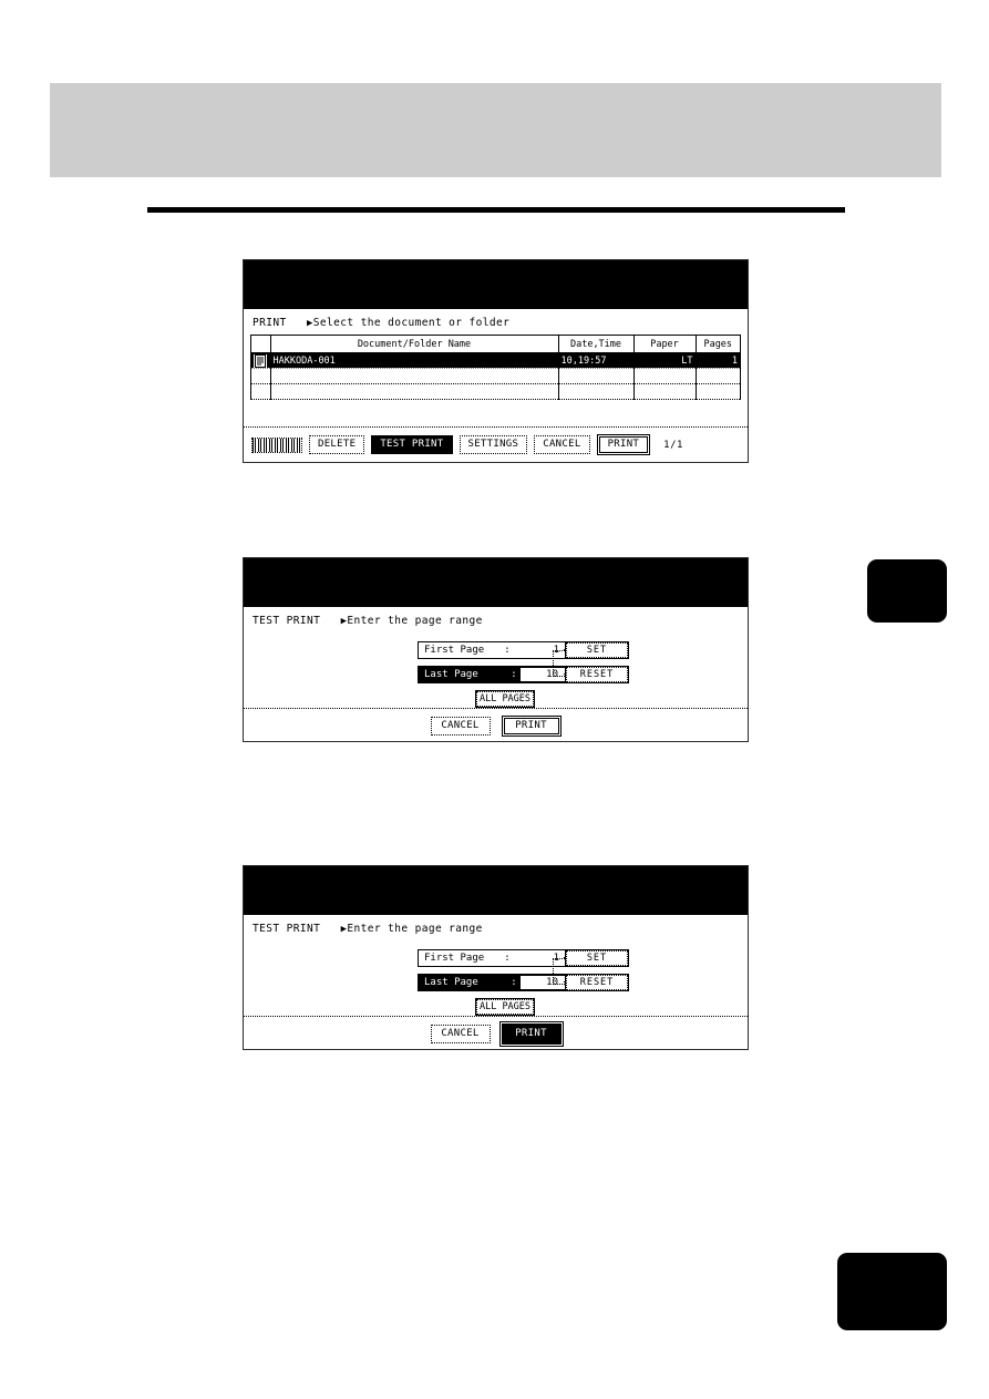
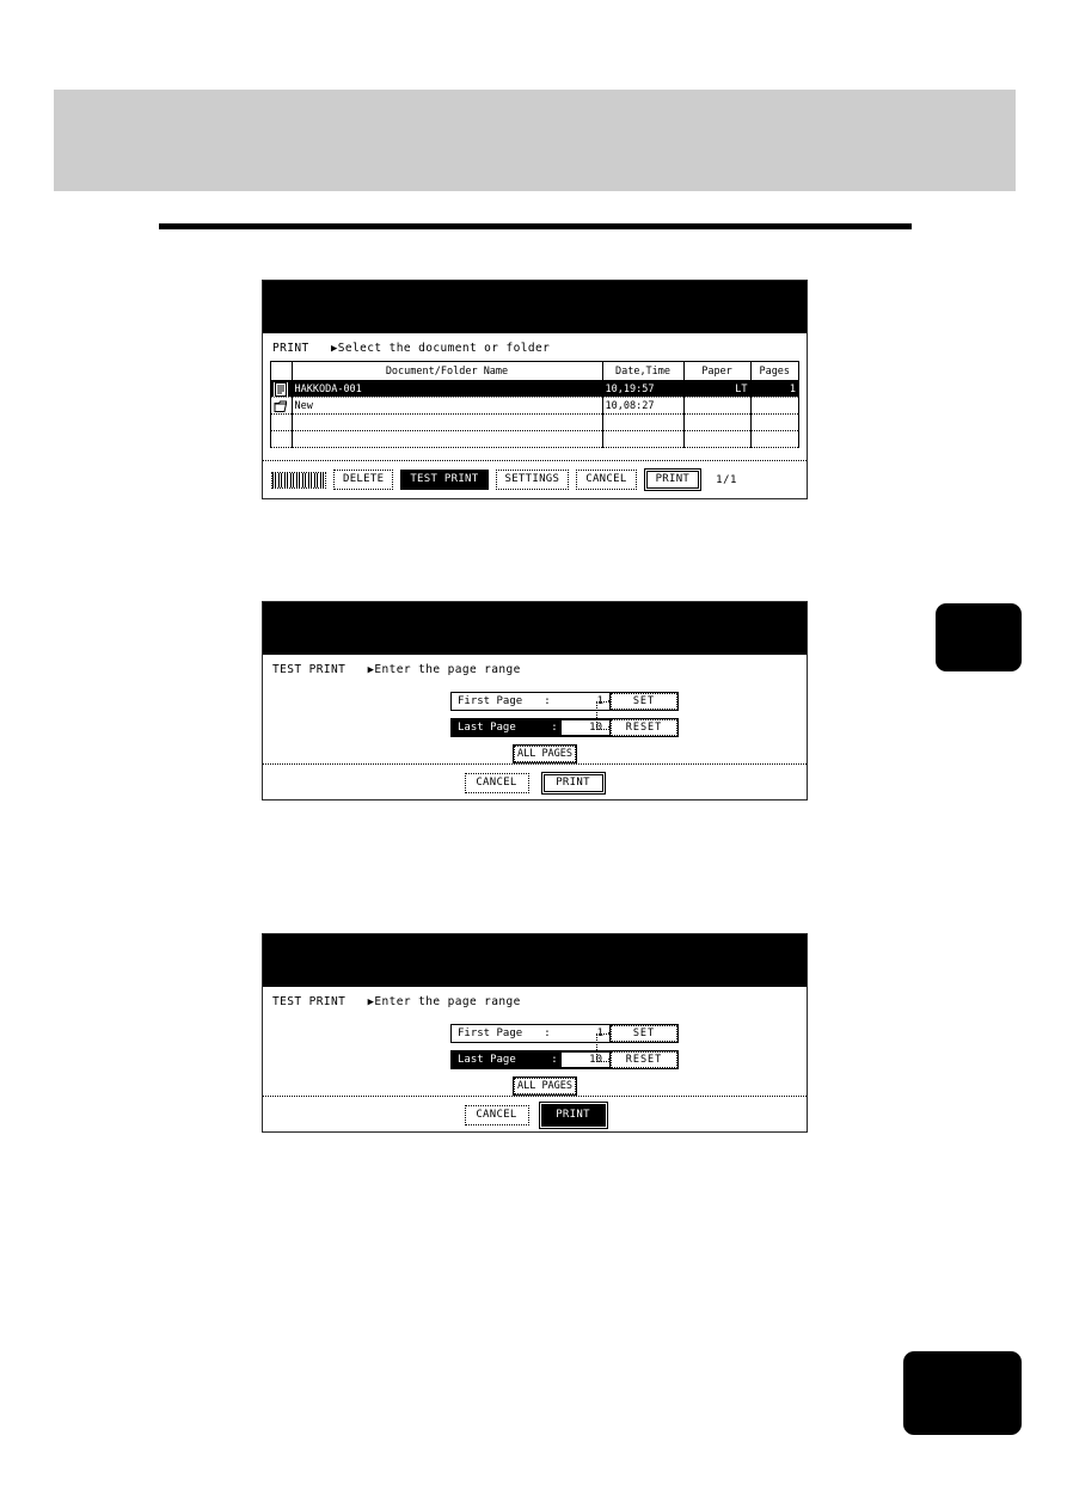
  PRINT ▶Select the document or folder
  	Document/Folder Name	Date,Time	Paper	Pages
  	HAKKODA-001	10,19:57	LT	1
+ 	New	10,08:27
  DELETE
  TEST PRINT
  SETTINGS
  CANCEL
  PRINT
  1/1
  TEST PRINT ▶Enter the page range
  First Page
  :
  1
  Last Page
  :
  10
  SET
  RESET
  ALL PAGES
  CANCEL
  PRINT
  TEST PRINT ▶Enter the page range
  First Page
  :
  1
  Last Page
  :
  10
  SET
  RESET
  ALL PAGES
  CANCEL
  PRINT
